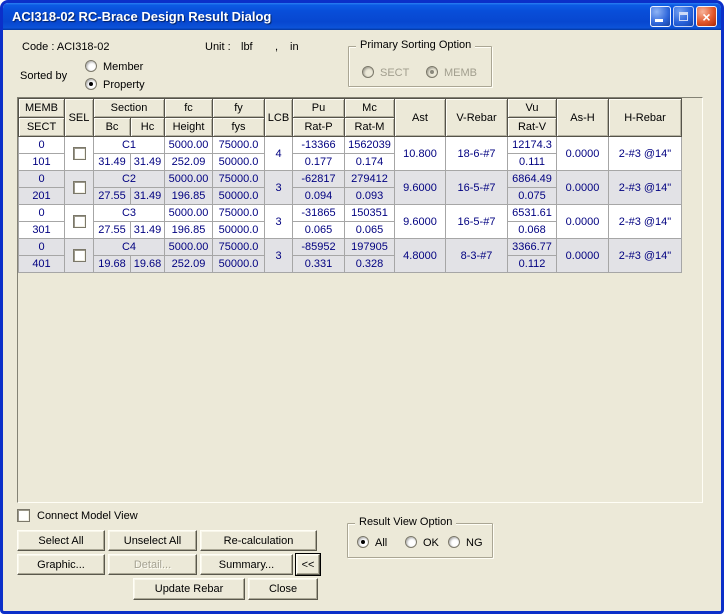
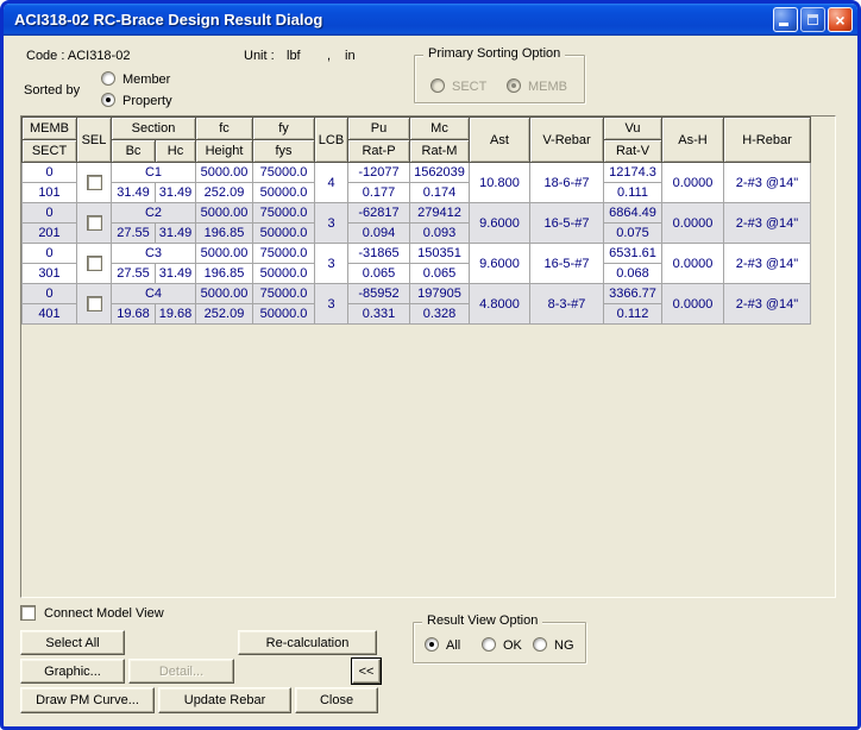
  ACI318-02 RC-Brace Design Result Dialog
  ×
  Code : ACI318-02
  Unit :
  lbf
  ,
  in
  Sorted by
  Member
  Property
  Primary Sorting Option
  SECT
  MEMB
  MEMB	SEL	Section	fc	fy	LCB	Pu	Mc	Ast	V-Rebar	Vu	As-H	H-Rebar
  SECT	Bc	Hc	Height	fys	Rat-P	Rat-M	Rat-V
- 0		C1	5000.00	75000.0	4	-13366	1562039	10.800	18-6-#7	12174.3	0.0000	2-#3 @14"
+ 0		C1	5000.00	75000.0	4	-12077	1562039	10.800	18-6-#7	12174.3	0.0000	2-#3 @14"
  101	31.49	31.49	252.09	50000.0	0.177	0.174	0.111
  0		C2	5000.00	75000.0	3	-62817	279412	9.6000	16-5-#7	6864.49	0.0000	2-#3 @14"
  201	27.55	31.49	196.85	50000.0	0.094	0.093	0.075
  0		C3	5000.00	75000.0	3	-31865	150351	9.6000	16-5-#7	6531.61	0.0000	2-#3 @14"
  301	27.55	31.49	196.85	50000.0	0.065	0.065	0.068
  0		C4	5000.00	75000.0	3	-85952	197905	4.8000	8-3-#7	3366.77	0.0000	2-#3 @14"
  401	19.68	19.68	252.09	50000.0	0.331	0.328	0.112
  Connect Model View
  Select All
- Unselect All
  Re-calculation
  Graphic...
  Detail...
- Summary...
  <<
+ Draw PM Curve...
  Update Rebar
  Close
  Result View Option
  All
  OK
  NG
